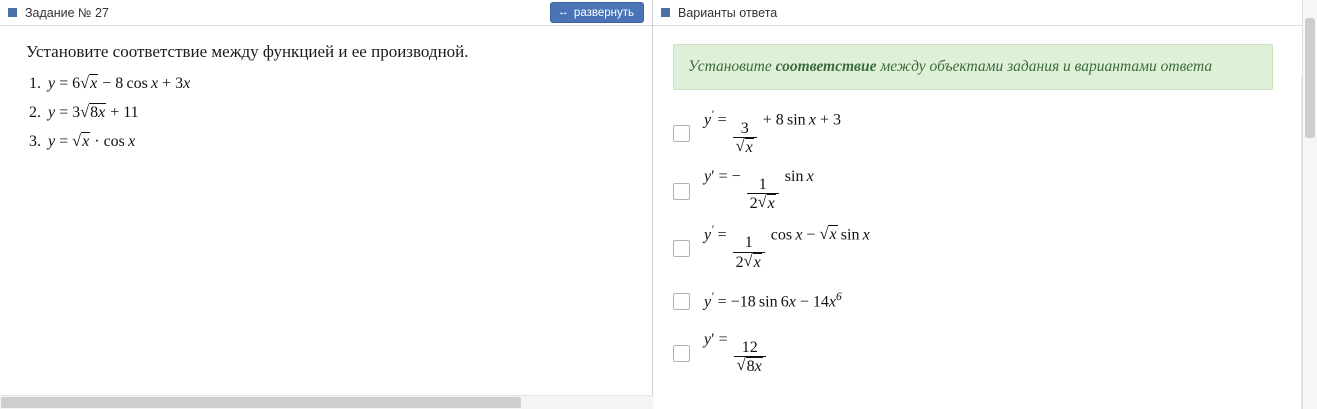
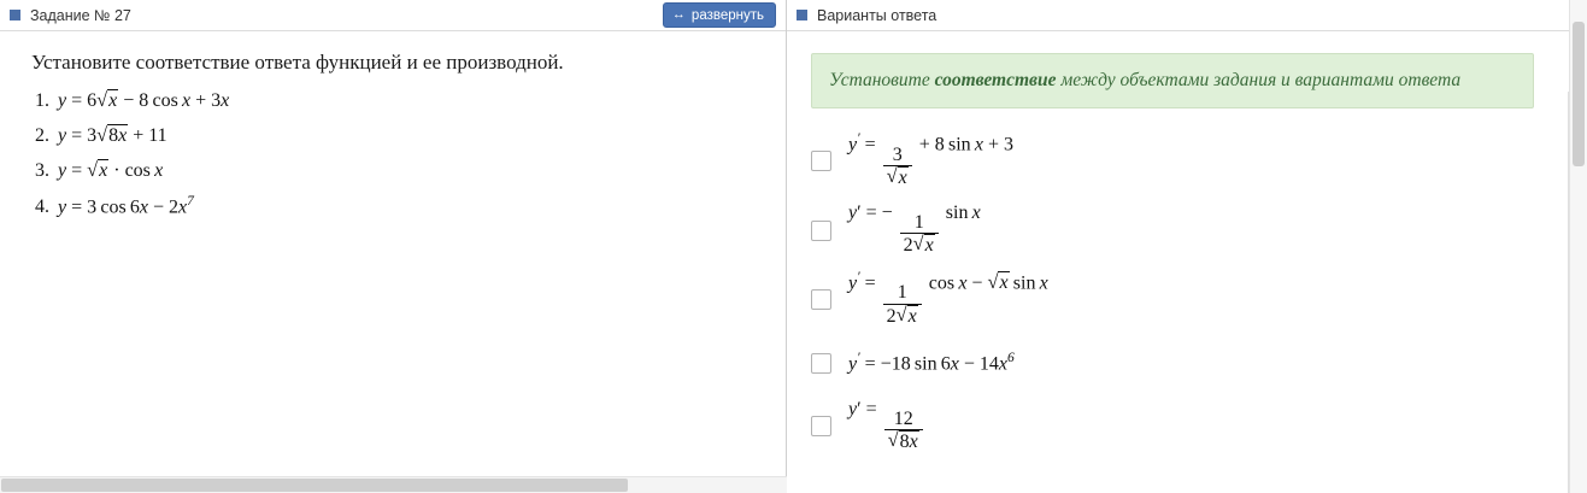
  Задание № 27
  ↔
  развернуть
- Установите соответствие между функцией и ее производной.
+ Установите соответствие ответа функцией и ее производной.
  1.
  y = 6 x − 8 cos x + 3x
  2.
  y = 3 8x + 11
  3.
  y = x · cos x
+ 4.
+ y = 3 cos 6x − 2x7
  Варианты ответа
  Установите соответствие между объектами задания и вариантами ответа
  y′ =
  3
  x
  + 8 sin x + 3
  y′ = −
  1
  2 x
  sin x
  y′ =
  1
  2 x
  cos x − x sin x
  y′ = −18 sin 6x − 14x6
  y′ =
  12
  8x
